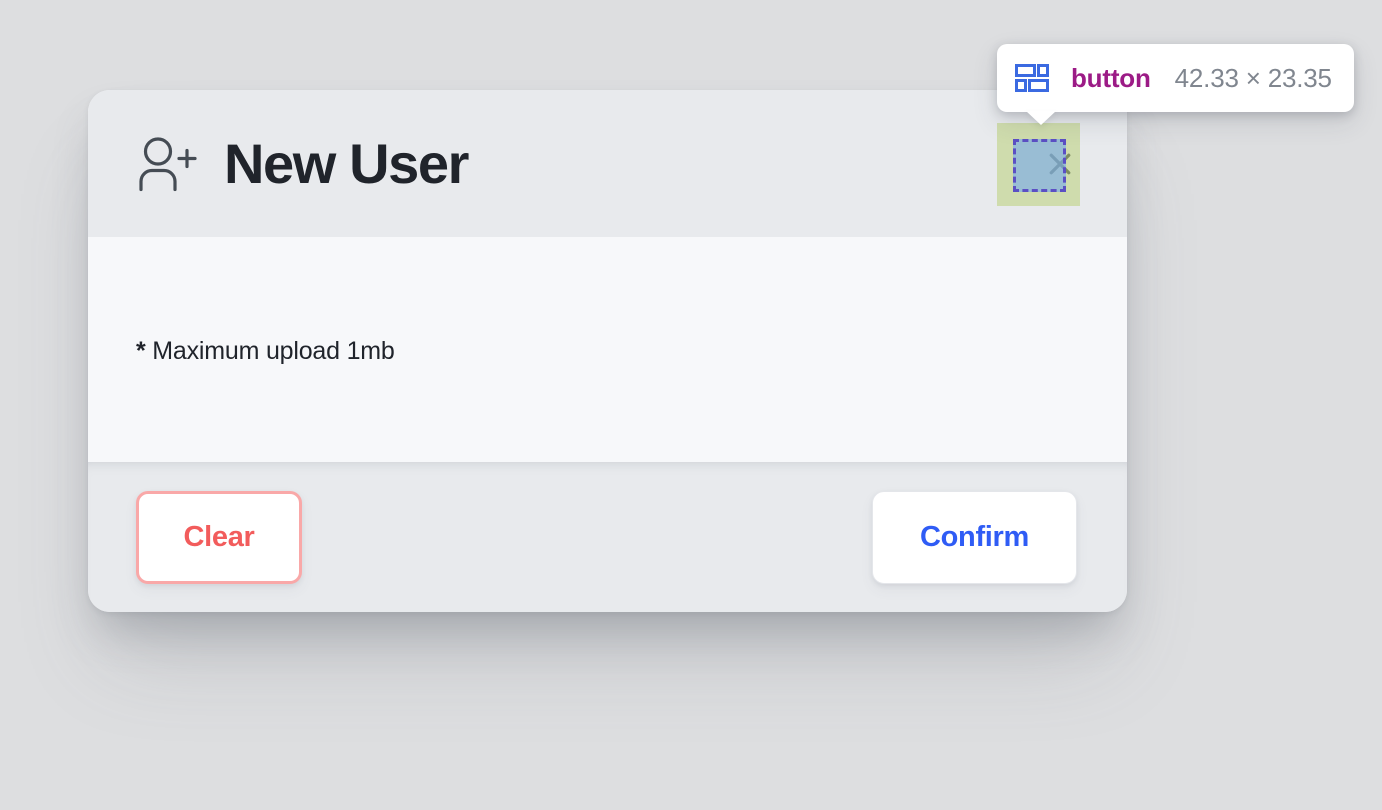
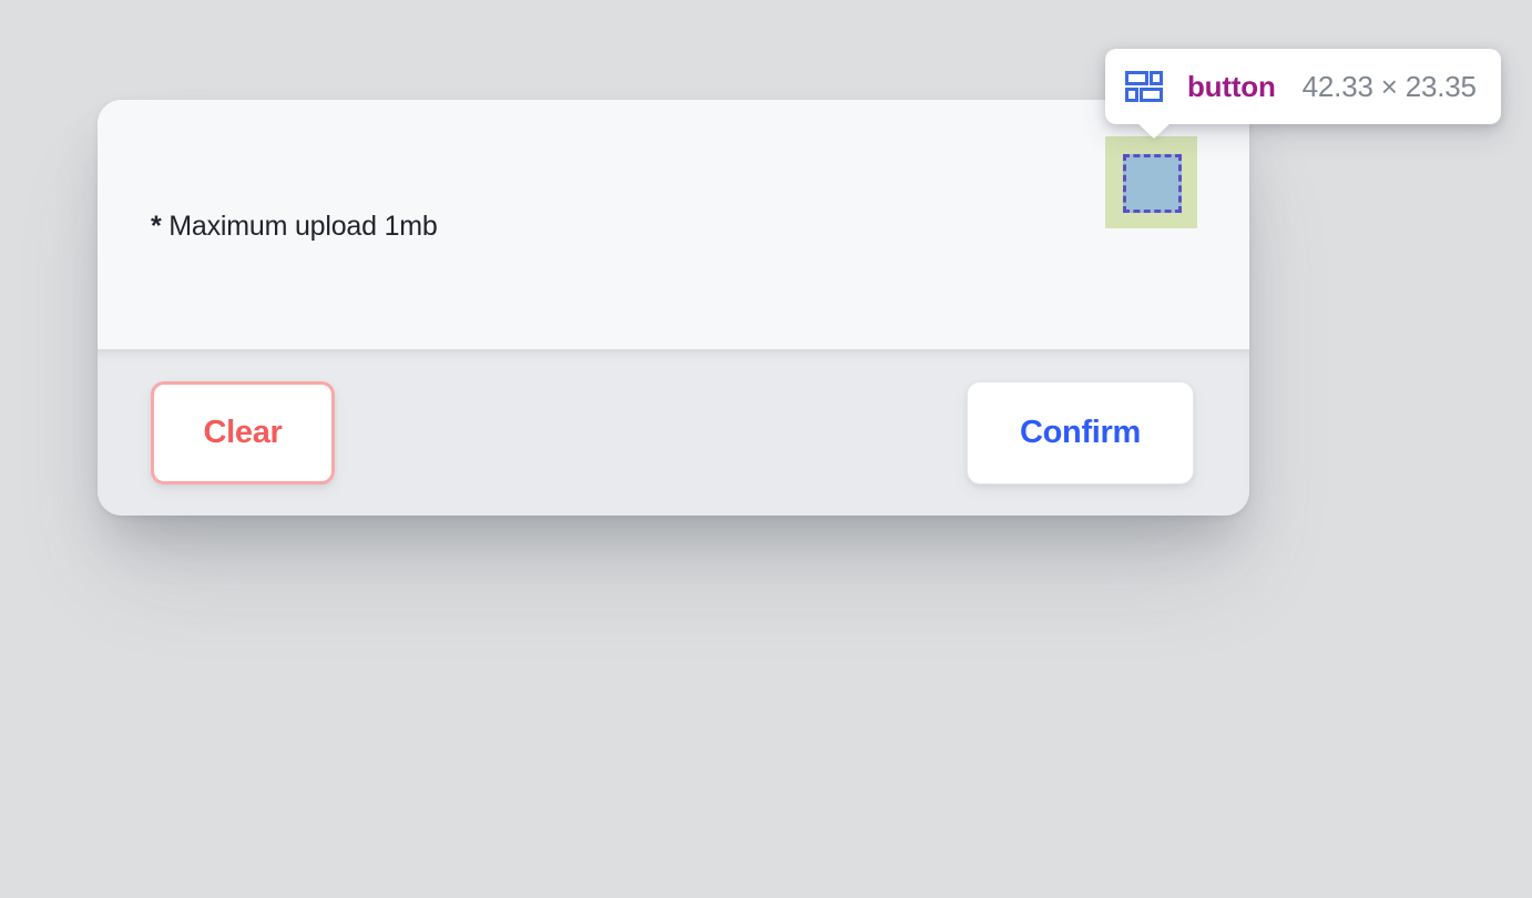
- New User
  * Maximum upload 1mb
  Clear
  Confirm
  button
  42.33 × 23.35
